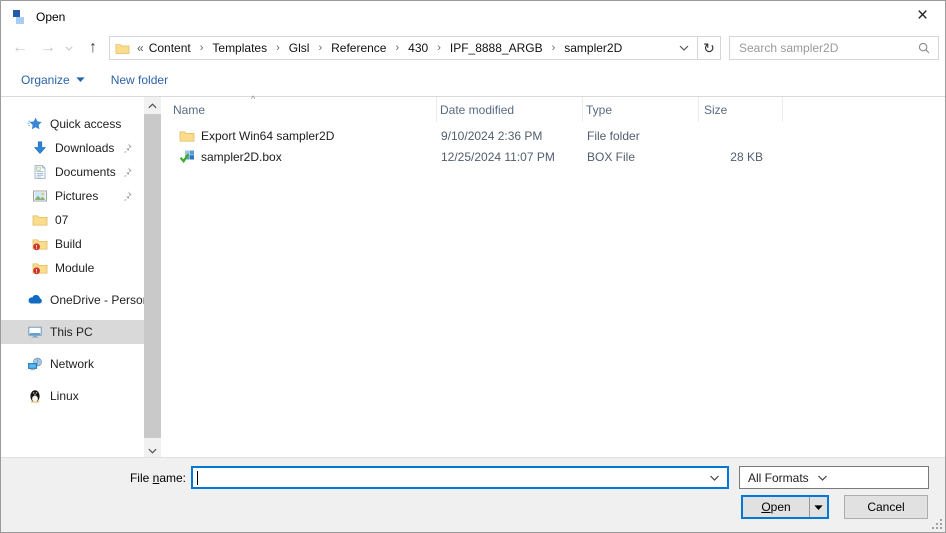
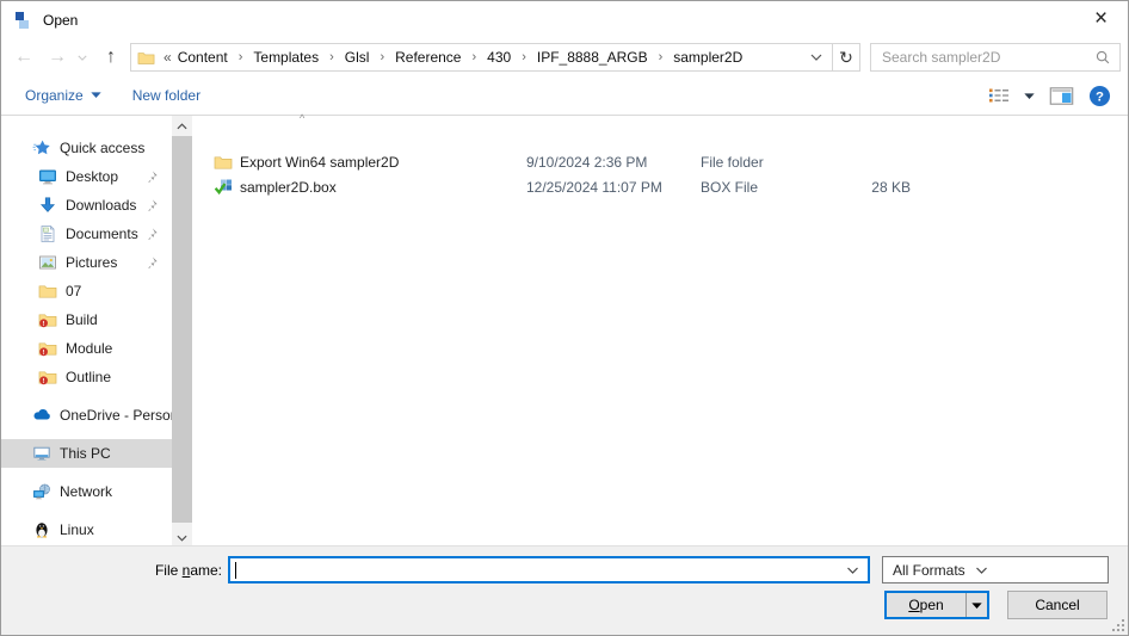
  Open
  ×
  ←
  →
  ↑
  «
  Content
  ›
  Templates
  ›
  Glsl
  ›
  Reference
  ›
  430
  ›
  IPF_8888_ARGB
  ›
  sampler2D
  ↻
  Search sampler2D
  Organize
  New folder
+ ?
  Quick access
+ Desktop
  Downloads
  Documents
  Pictures
  07
  Build
  Module
+ Outline
  OneDrive - Perso
  This PC
  Network
  Linux
- Name
- Date modified
- Type
- Size
  ^
  Export Win64 sampler2D
  9/10/2024 2:36 PM
  File folder
  sampler2D.box
  12/25/2024 11:07 PM
  BOX File
  28 KB
  File name:
  All Formats
  Open
  Cancel
